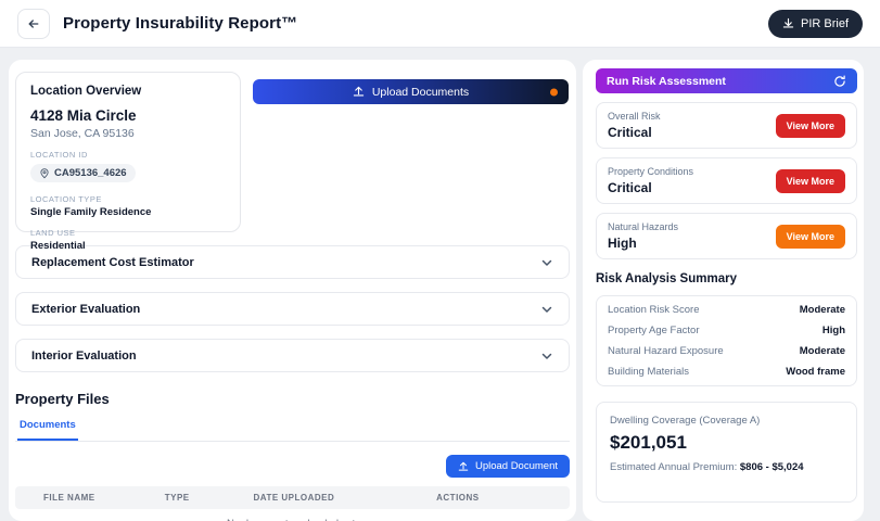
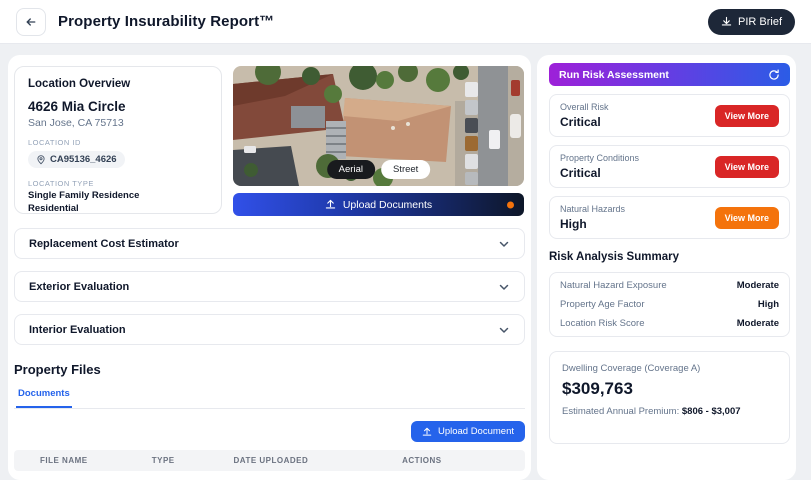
  Property Insurability Report™
  PIR Brief
  Location Overview
- 4128 Mia Circle
+ 4626 Mia Circle
- San Jose, CA 95136
+ San Jose, CA 75713
  LOCATION ID
  CA95136_4626
  LOCATION TYPE
  Single Family Residence
- LAND USE
  Residential
+ Aerial
+ Street
  Upload Documents
  Replacement Cost Estimator
  Exterior Evaluation
  Interior Evaluation
  Property Files
  Documents
  Upload Document
  FILE NAME	TYPE	DATE UPLOADED	ACTIONS
  Run Risk Assessment
  Overall Risk
  Critical
  View More
  Property Conditions
  Critical
  View More
  Natural Hazards
  High
  View More
  Risk Analysis Summary
- Location Risk Score
+ Natural Hazard Exposure
  Moderate
  Property Age Factor
  High
- Natural Hazard Exposure
+ Location Risk Score
  Moderate
- Building Materials
- Wood frame
  Dwelling Coverage (Coverage A)
- $201,051
+ $309,763
- Estimated Annual Premium: $806 - $5,024
+ Estimated Annual Premium: $806 - $3,007
